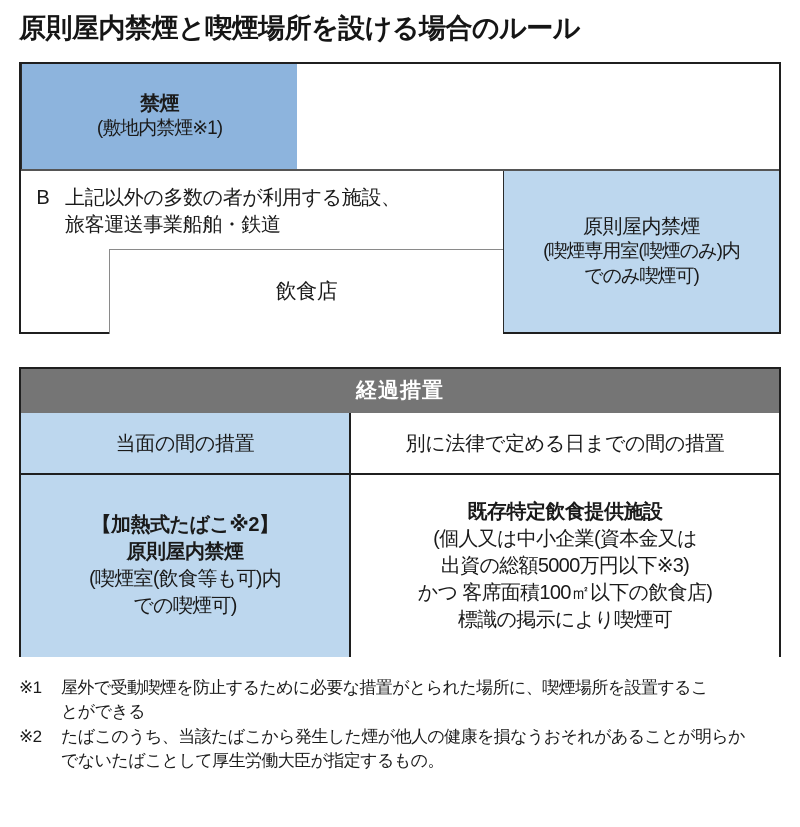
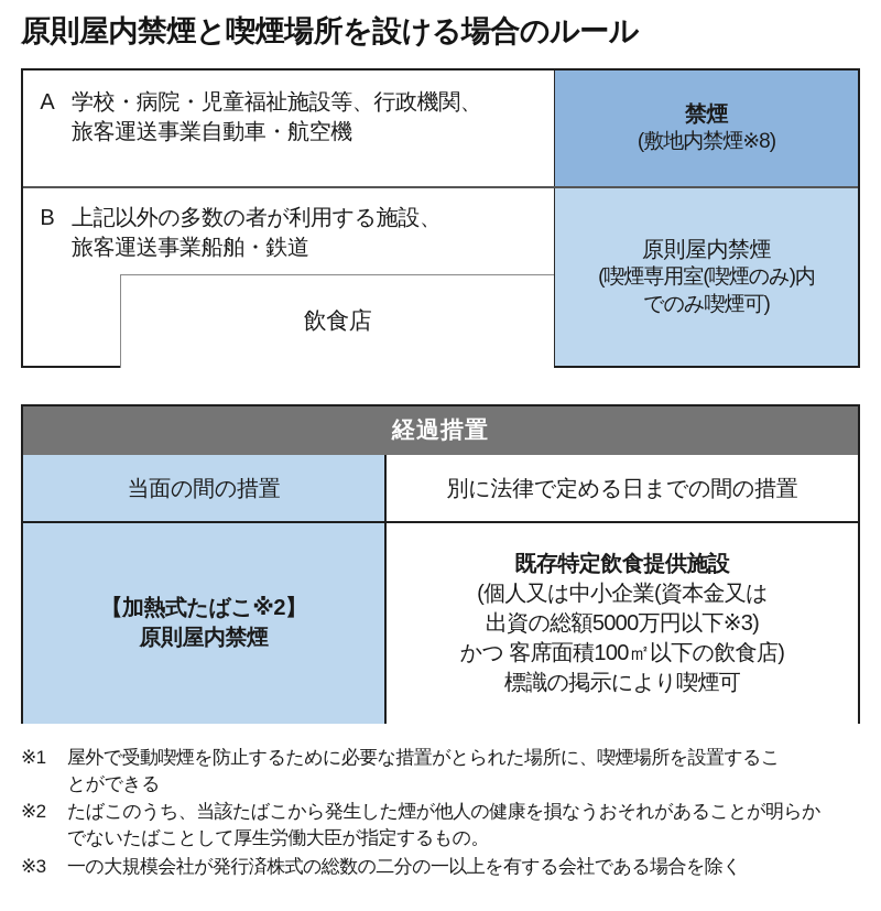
  原則屋内禁煙と喫煙場所を設ける場合のルール
+ A
+ 学校・病院・児童福祉施設等、行政機関、
+ 旅客運送事業自動車・航空機
  禁煙
- (敷地内禁煙※1)
+ (敷地内禁煙※8)
  B
  上記以外の多数の者が利用する施設、
  旅客運送事業船舶・鉄道
  飲食店
  原則屋内禁煙
  (喫煙専用室(喫煙のみ)内
  でのみ喫煙可)
  経過措置
  当面の間の措置
  【加熱式たばこ※2】
  原則屋内禁煙
- (喫煙室(飲食等も可)内
- での喫煙可)
  別に法律で定める日までの間の措置
  既存特定飲食提供施設
  (個人又は中小企業(資本金又は
  出資の総額5000万円以下※3)
  かつ 客席面積100㎡以下の飲食店)
  標識の掲示により喫煙可
  ※1
  屋外で受動喫煙を防止するために必要な措置がとられた場所に、喫煙場所を設置するこ
  とができる
  ※2
  たばこのうち、当該たばこから発生した煙が他人の健康を損なうおそれがあることが明らか
  でないたばことして厚生労働大臣が指定するもの。
+ ※3
+ 一の大規模会社が発行済株式の総数の二分の一以上を有する会社である場合を除く
